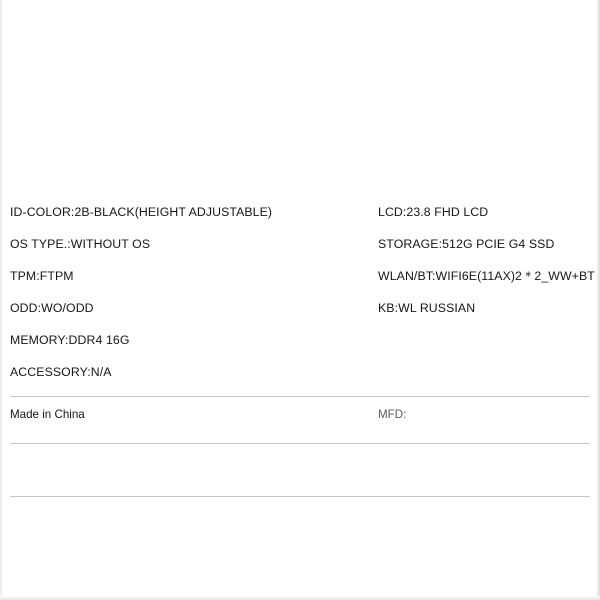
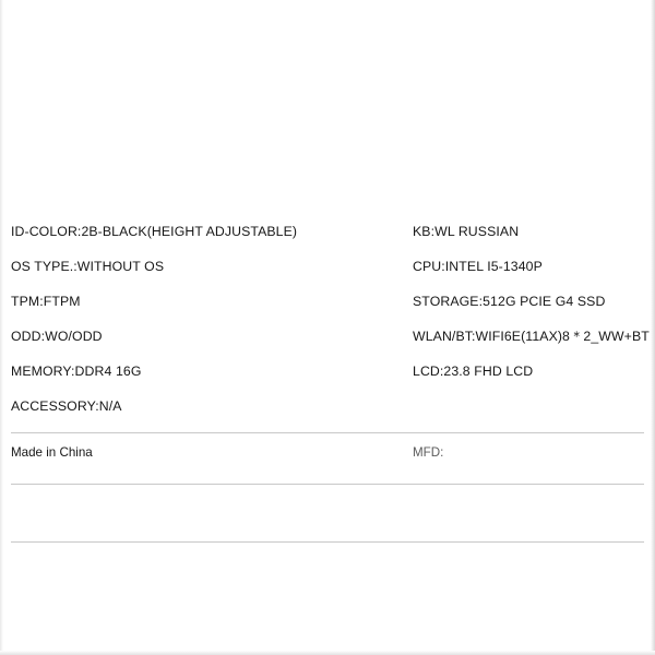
  ID-COLOR:2B-BLACK(HEIGHT ADJUSTABLE)
  OS TYPE.:WITHOUT OS
  TPM:FTPM
  ODD:WO/ODD
  MEMORY:DDR4 16G
  ACCESSORY:N/A
- LCD:23.8 FHD LCD
+ KB:WL RUSSIAN
+ CPU:INTEL I5-1340P
  STORAGE:512G PCIE G4 SSD
- WLAN/BT:WIFI6E(11AX)2＊2_WW+BT
+ WLAN/BT:WIFI6E(11AX)8＊2_WW+BT
- KB:WL RUSSIAN
+ LCD:23.8 FHD LCD
  Made in China
  MFD:
